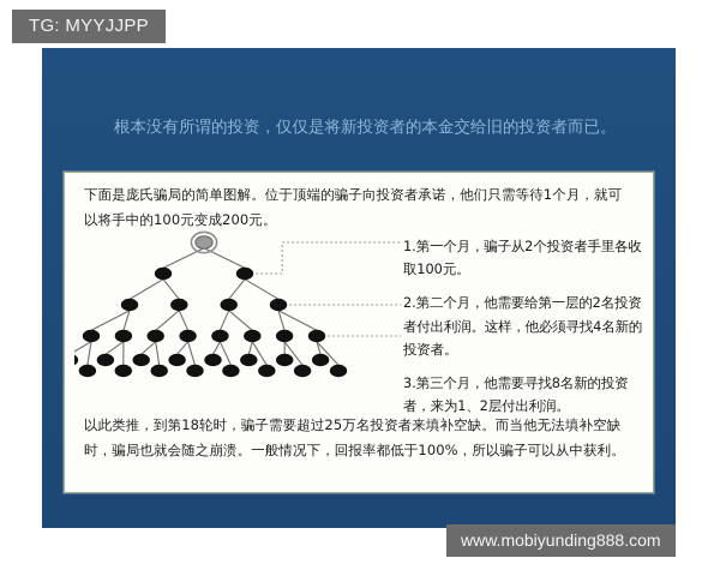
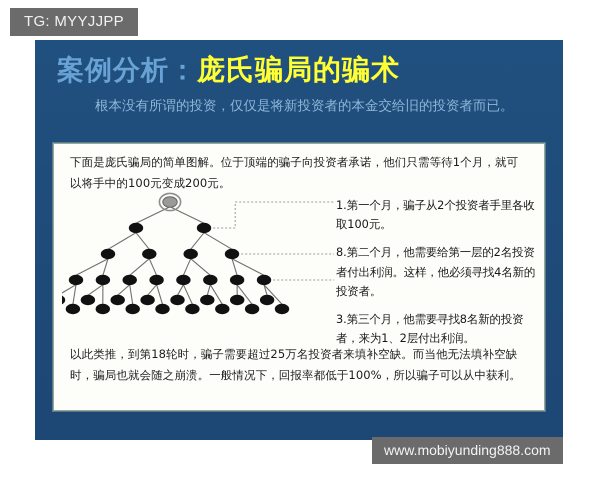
  TG: MYYJJPP
+ 案例分析：
+ 庞氏骗局的骗术
  根本没有所谓的投资，仅仅是将新投资者的本金交给旧的投资者而已。
  下面是庞氏骗局的简单图解。位于顶端的骗子向投资者承诺，他们只需等待1个月，就可以将手中的100元变成200元。
  1.第一个月，骗子从2个投资者手里各收取100元。
- 2.第二个月，他需要给第一层的2名投资者付出利润。这样，他必须寻找4名新的投资者。
+ 8.第二个月，他需要给第一层的2名投资者付出利润。这样，他必须寻找4名新的投资者。
  3.第三个月，他需要寻找8名新的投资者，来为1、2层付出利润。
  以此类推，到第18轮时，骗子需要超过25万名投资者来填补空缺。而当他无法填补空缺时，骗局也就会随之崩溃。一般情况下，回报率都低于100%，所以骗子可以从中获利。
  www.mobiyunding888.com
